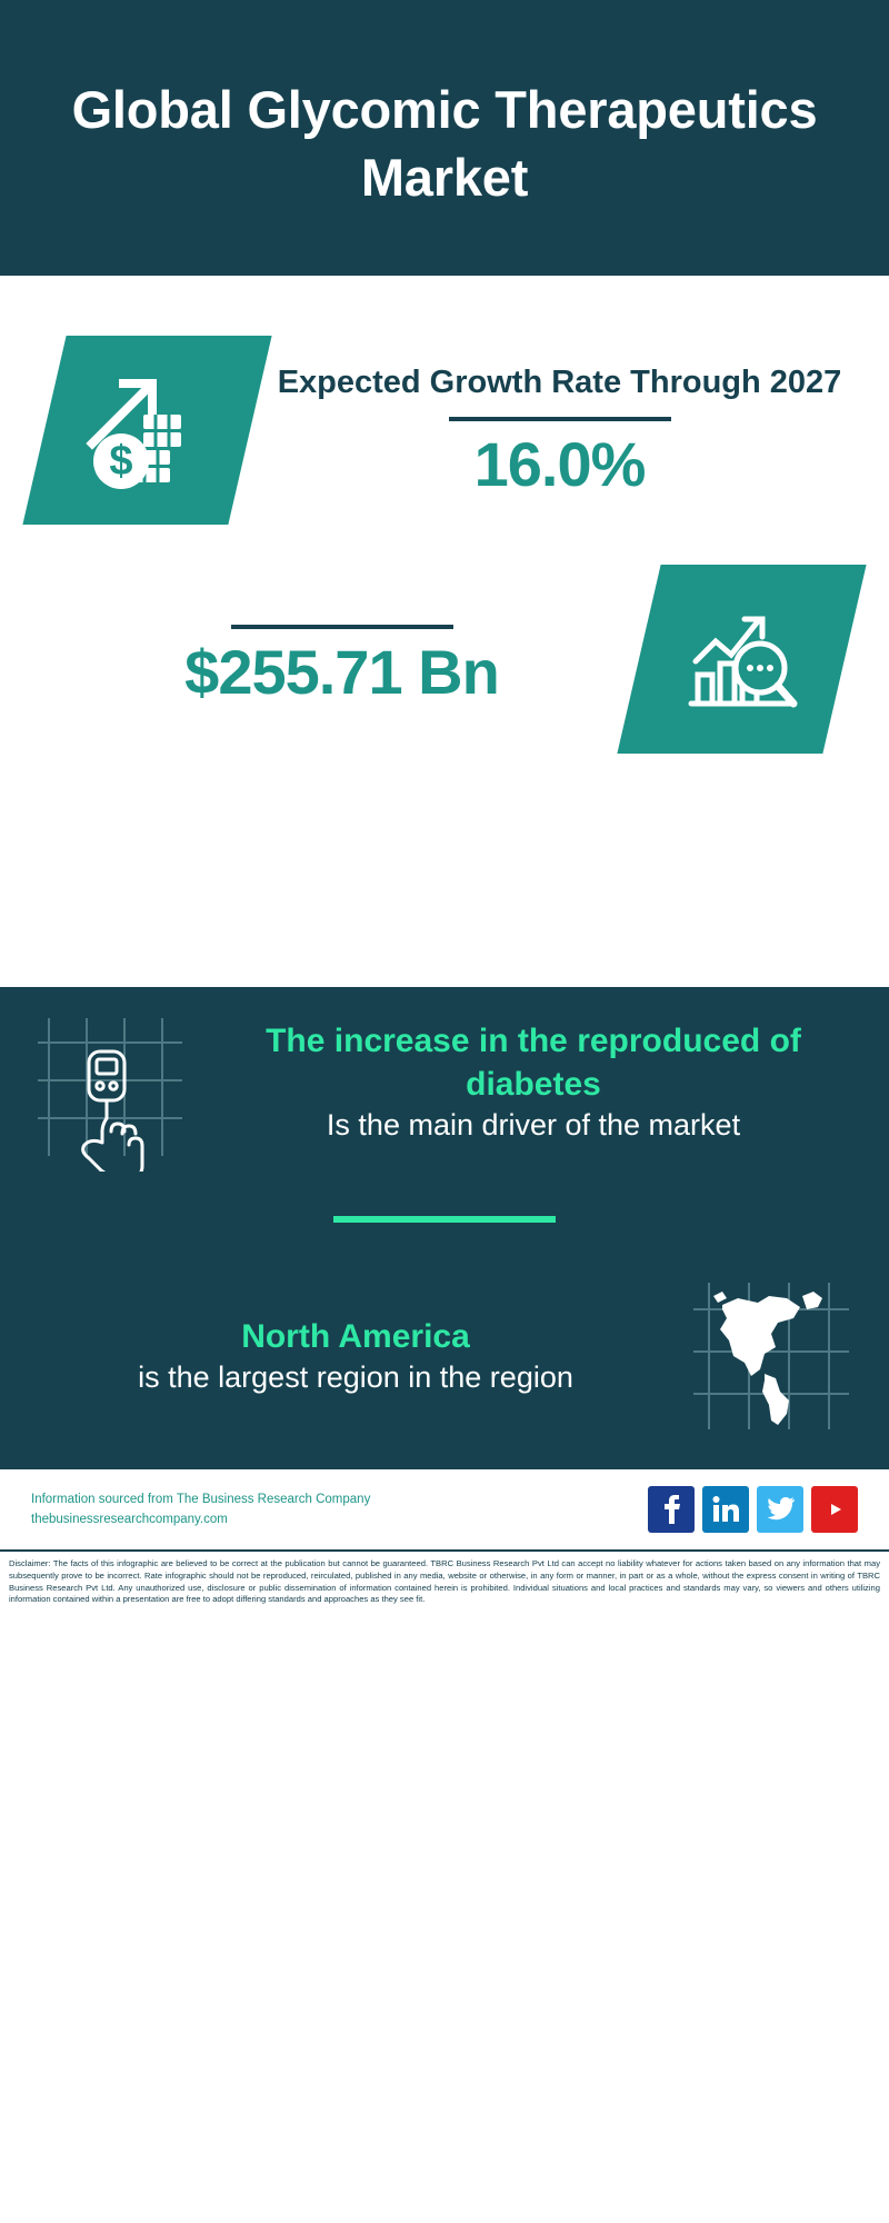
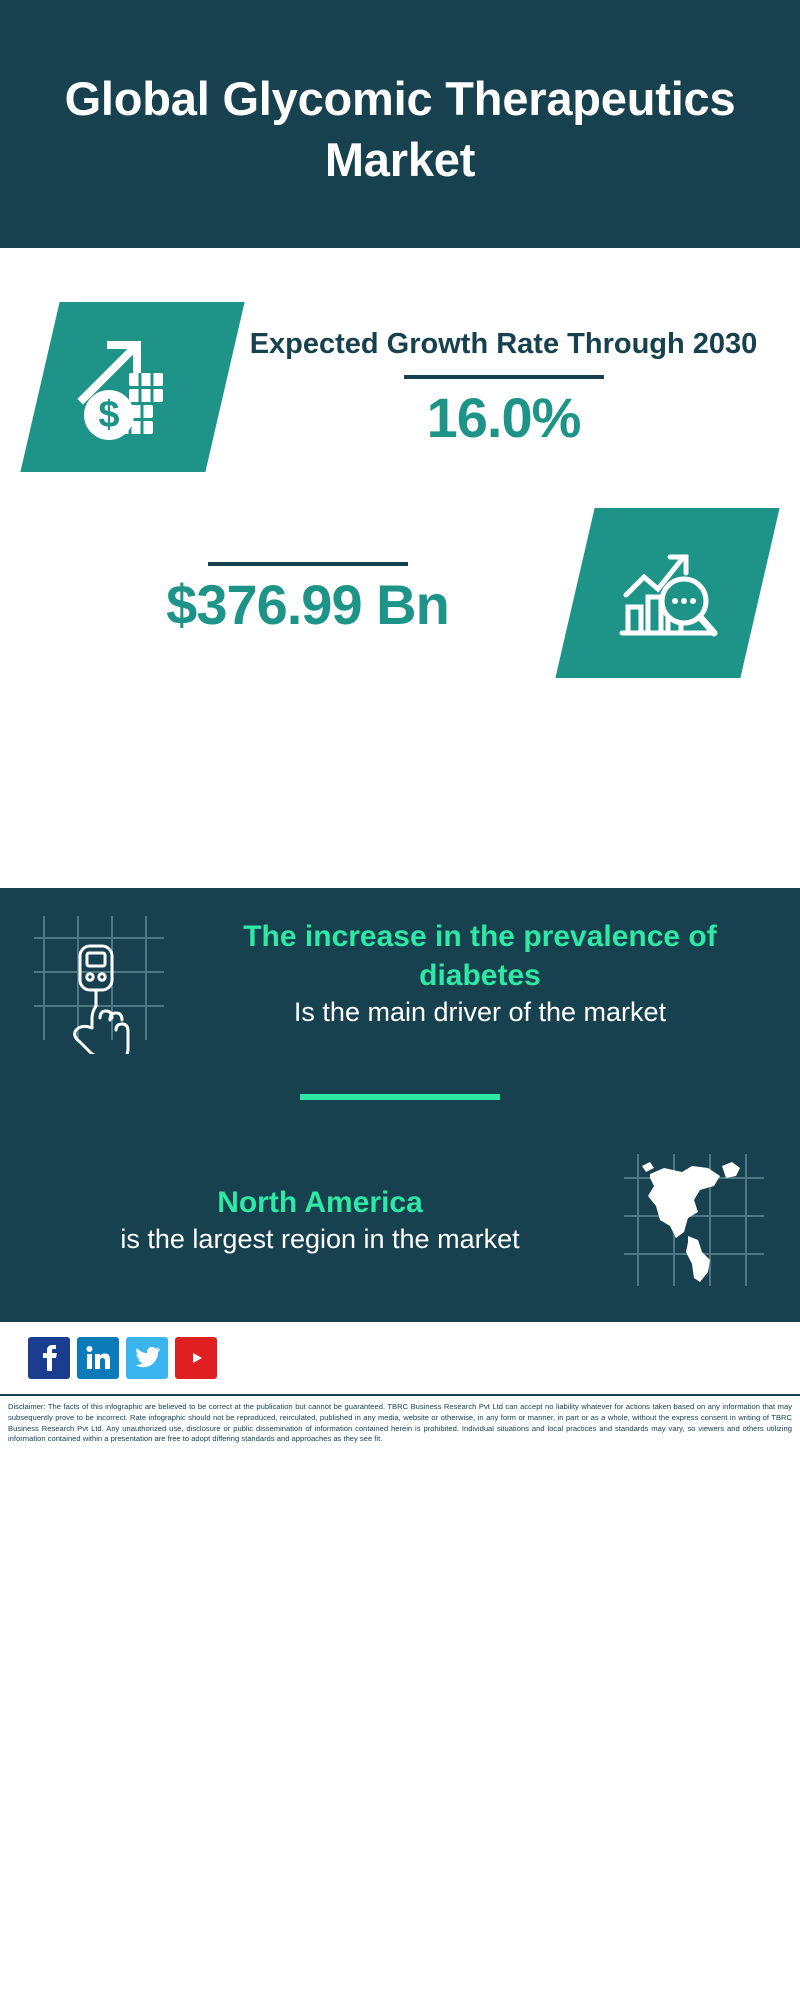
  Global Glycomic Therapeutics Market
- Expected Growth Rate Through 2027
+ Expected Growth Rate Through 2030
  16.0%
- $255.71 Bn
+ $376.99 Bn
- The increase in the reproduced of diabetes
+ The increase in the prevalence of diabetes
  Is the main driver of the market
  North America
- is the largest region in the region
+ is the largest region in the market
- Information sourced from The Business Research Company
- thebusinessresearchcompany.com
  Disclaimer: The facts of this infographic are believed to be correct at the publication but cannot be guaranteed. TBRC Business Research Pvt Ltd can accept no liability whatever for actions taken based on any information that may subsequently prove to be incorrect. Rate infographic should not be reproduced, reirculated, published in any media, website or otherwise, in any form or manner, in part or as a whole, without the express consent in writing of TBRC Business Research Pvt Ltd. Any unauthorized use, disclosure or public dissemination of information contained herein is prohibited. Individual situations and local practices and standards may vary, so viewers and others utilizing information contained within a presentation are free to adopt differing standards and approaches as they see fit.
